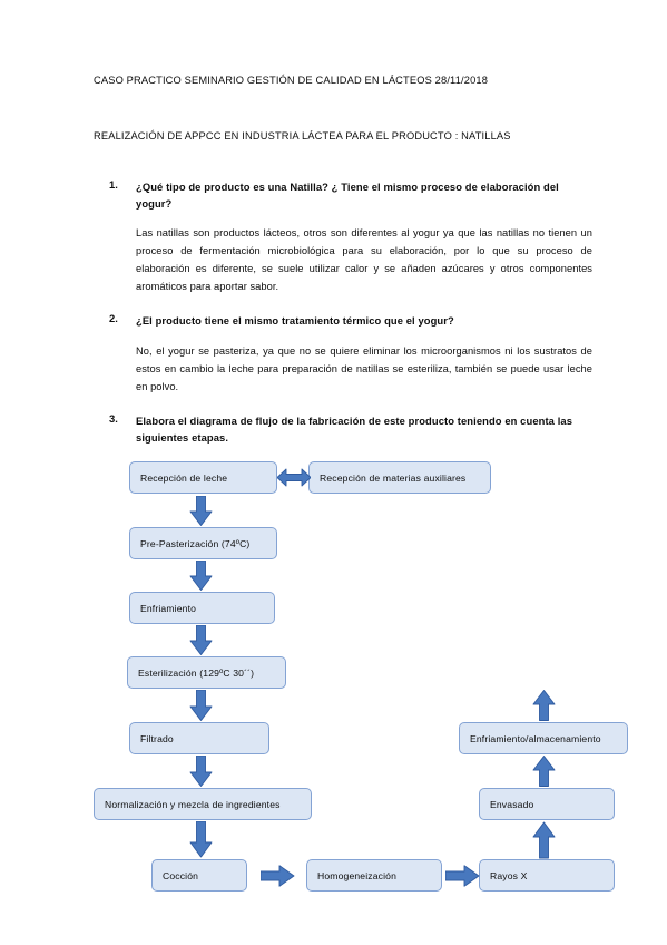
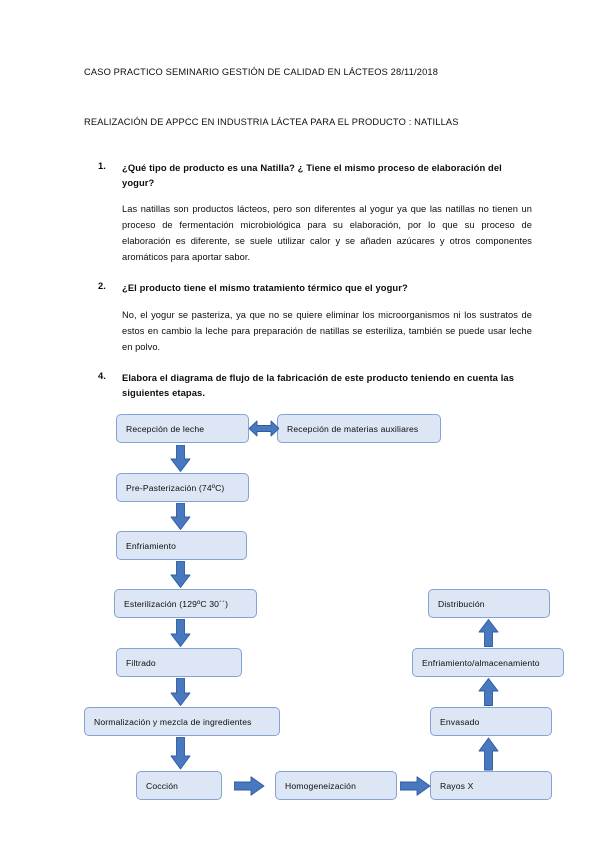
  CASO PRACTICO SEMINARIO GESTIÓN DE CALIDAD EN LÁCTEOS 28/11/2018
  REALIZACIÓN DE APPCC EN INDUSTRIA LÁCTEA PARA EL PRODUCTO : NATILLAS
  1.
  ¿Qué tipo de producto es una Natilla? ¿ Tiene el mismo proceso de elaboración del yogur?
- Las natillas son productos lácteos, otros son diferentes al yogur ya que las natillas no tienen un proceso de fermentación microbiológica para su elaboración, por lo que su proceso de elaboración es diferente, se suele utilizar calor y se añaden azúcares y otros componentes aromáticos para aportar sabor.
+ Las natillas son productos lácteos, pero son diferentes al yogur ya que las natillas no tienen un proceso de fermentación microbiológica para su elaboración, por lo que su proceso de elaboración es diferente, se suele utilizar calor y se añaden azúcares y otros componentes aromáticos para aportar sabor.
  2.
  ¿El producto tiene el mismo tratamiento térmico que el yogur?
  No, el yogur se pasteriza, ya que no se quiere eliminar los microorganismos ni los sustratos de estos en cambio la leche para preparación de natillas se esteriliza, también se puede usar leche en polvo.
- 3.
+ 4.
  Elabora el diagrama de flujo de la fabricación de este producto teniendo en cuenta las siguientes etapas.
  Recepción de leche
  Recepción de materias auxiliares
  Pre-Pasterización (74ºC)
  Enfriamiento
  Esterilización (129ºC 30´´)
  Filtrado
  Normalización y mezcla de ingredientes
  Cocción
  Homogeneización
  Rayos X
  Envasado
  Enfriamiento/almacenamiento
+ Distribución
